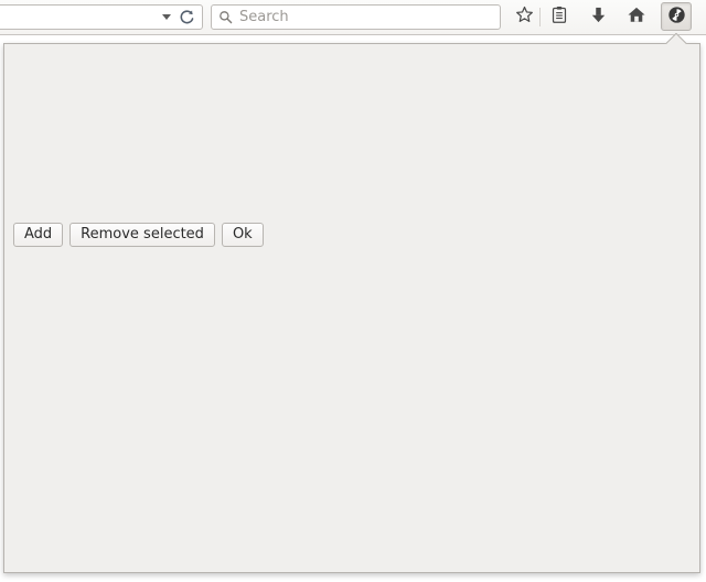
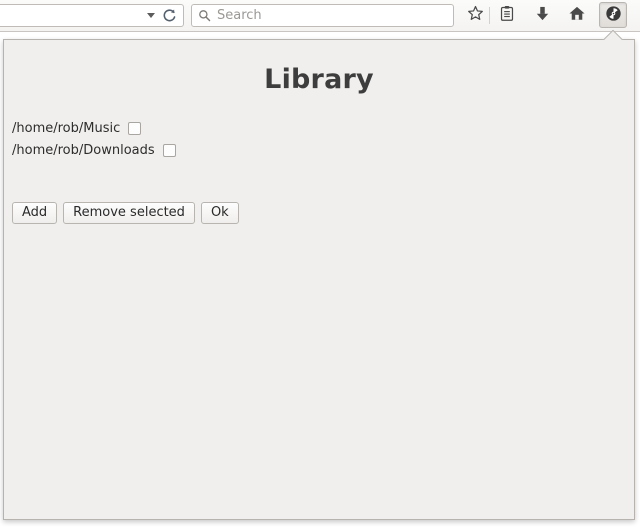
  Search
+ Library
+ /home/rob/Music
+ /home/rob/Downloads
  Add
  Remove selected
  Ok
